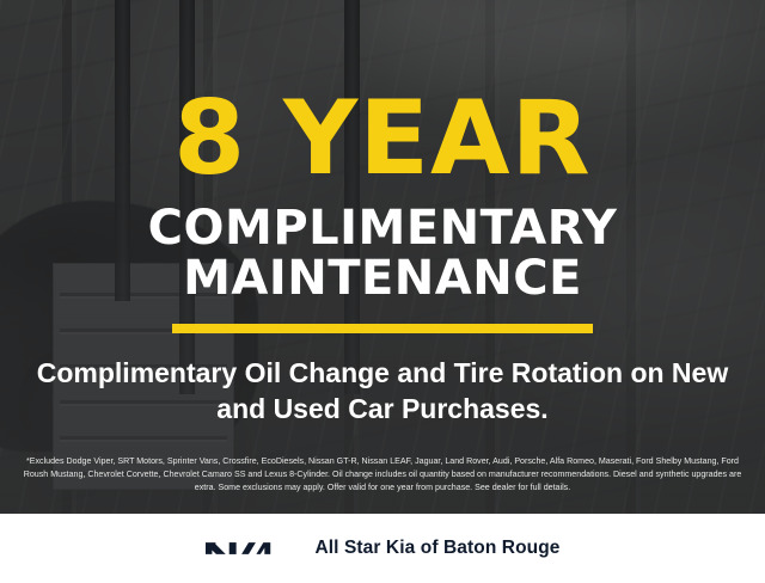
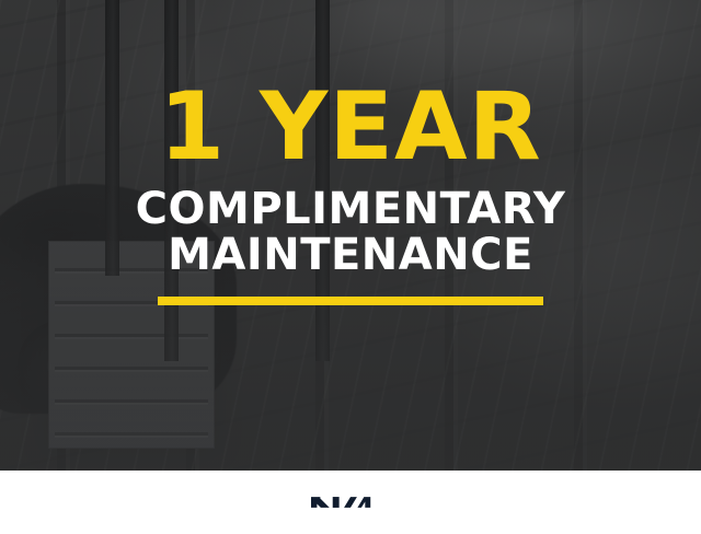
- 8 YEAR
+ 1 YEAR
  COMPLIMENTARY
  MAINTENANCE
- Complimentary Oil Change and Tire Rotation on New and Used Car Purchases.
- *Excludes Dodge Viper, SRT Motors, Sprinter Vans, Crossfire, EcoDiesels, Nissan GT-R, Nissan LEAF, Jaguar, Land Rover, Audi, Porsche, Alfa Romeo, Maserati, Ford Shelby Mustang, Ford Roush Mustang, Chevrolet Corvette, Chevrolet Camaro SS and Lexus 8-Cylinder. Oil change includes oil quantity based on manufacturer recommendations. Diesel and synthetic upgrades are extra. Some exclusions may apply. Offer valid for one year from purchase. See dealer for full details.
- All Star Kia of Baton Rouge
